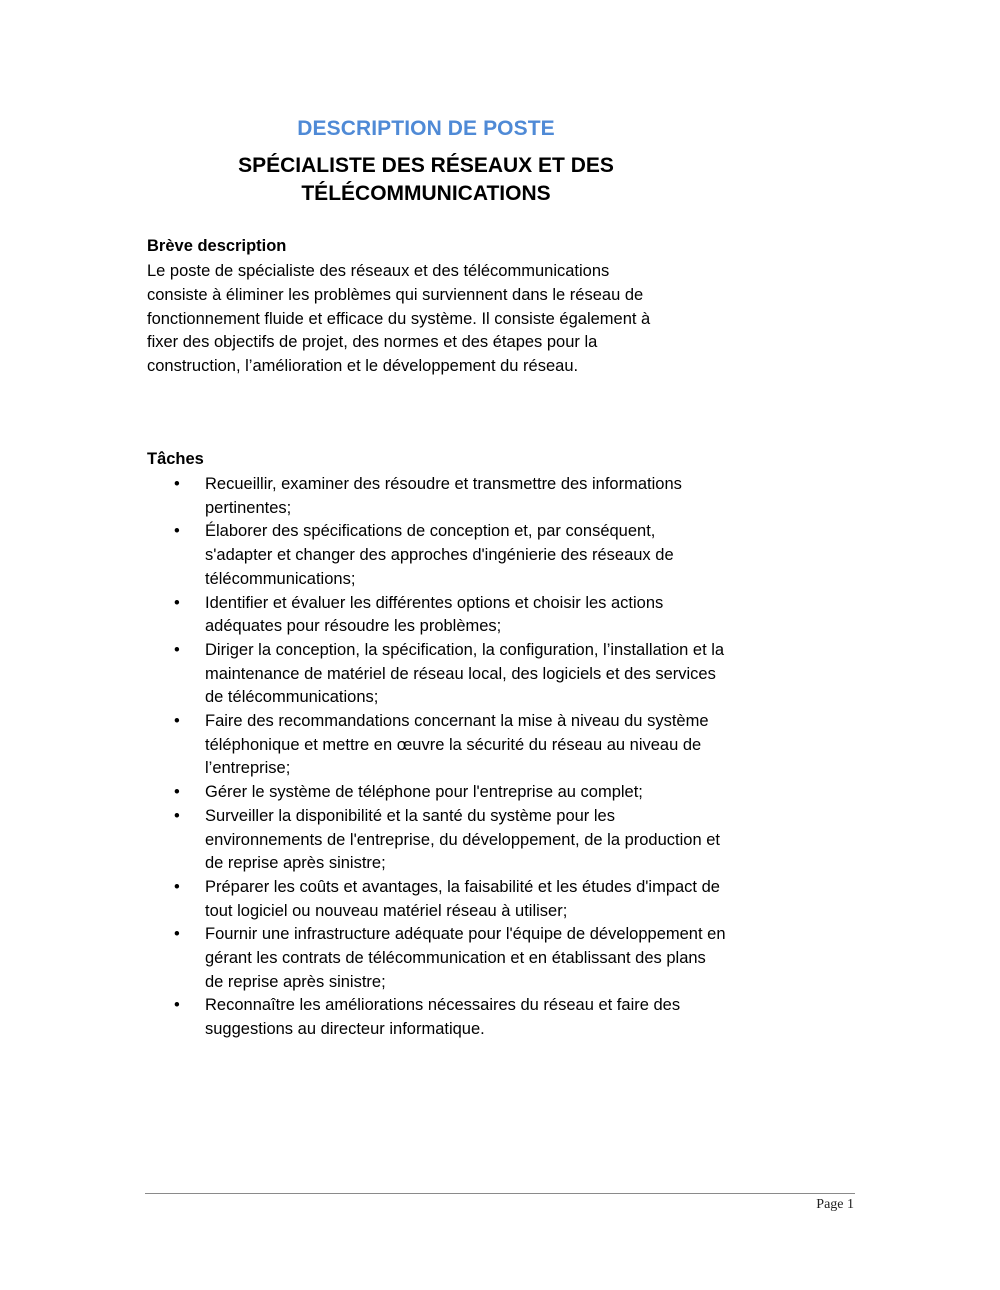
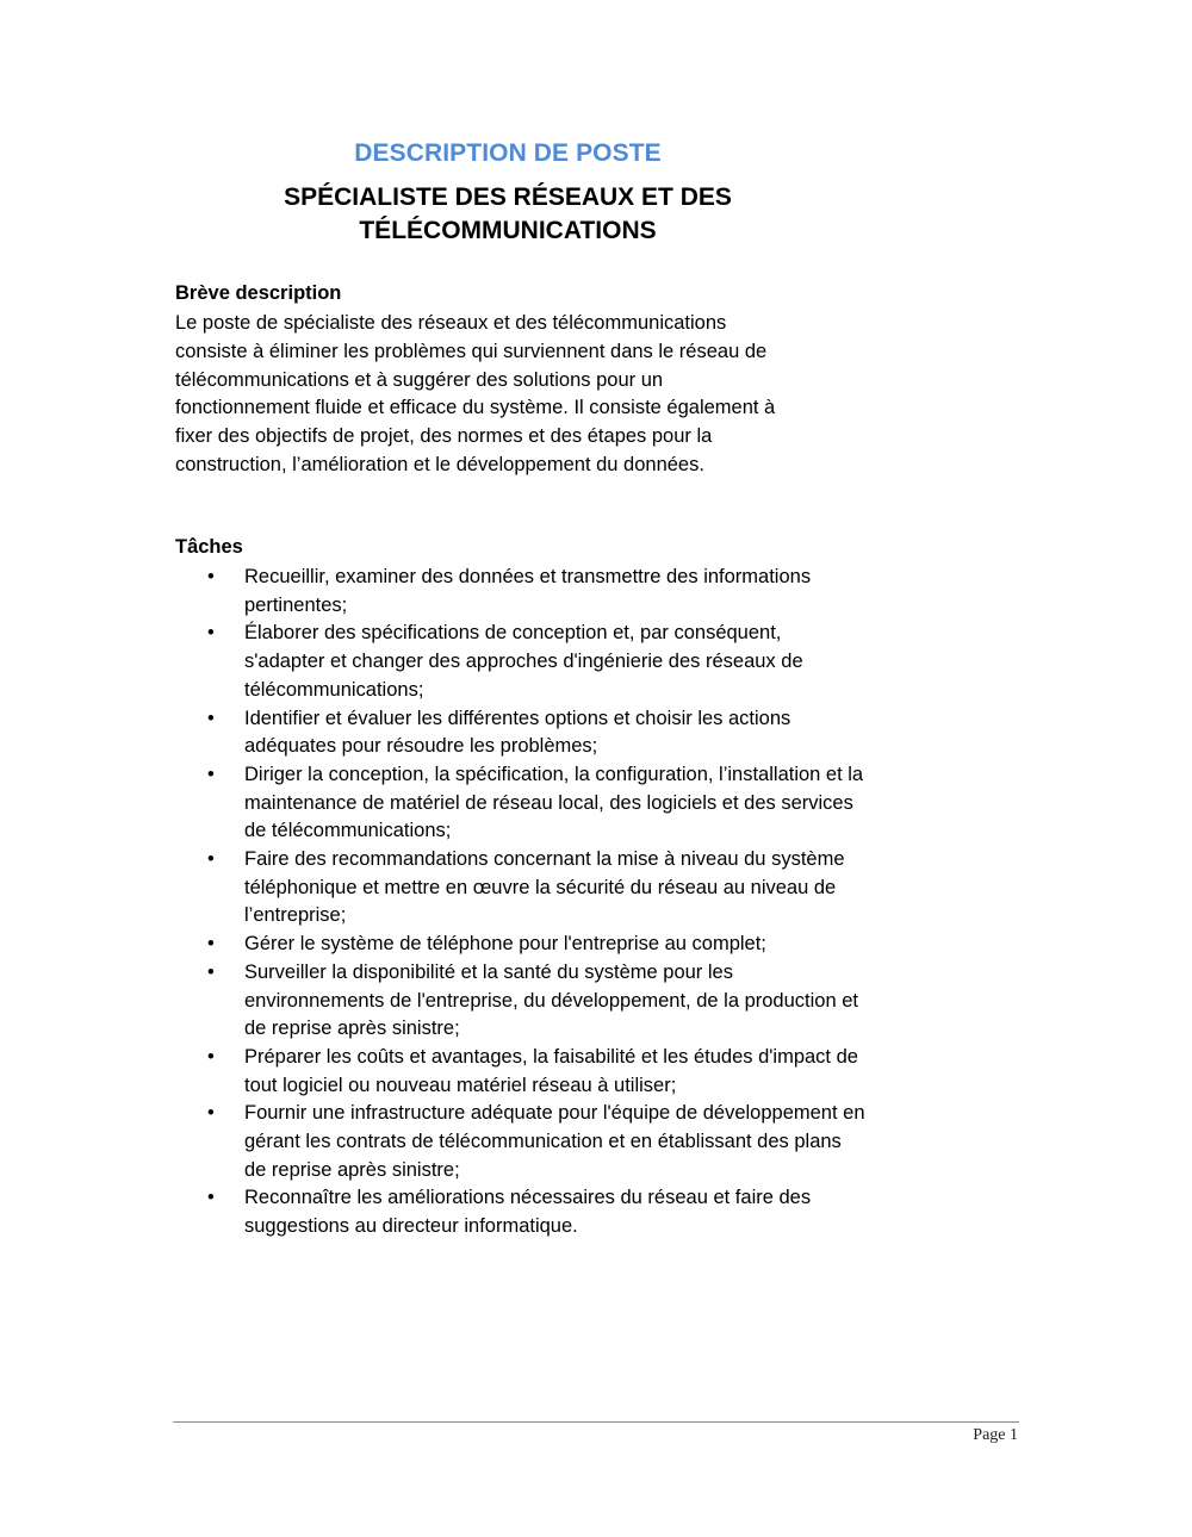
  DESCRIPTION DE POSTE
  SPÉCIALISTE DES RÉSEAUX ET DES
  TÉLÉCOMMUNICATIONS
  Brève description
  Le poste de spécialiste des réseaux et des télécommunications
  consiste à éliminer les problèmes qui surviennent dans le réseau de
+ télécommunications et à suggérer des solutions pour un
  fonctionnement fluide et efficace du système. Il consiste également à
  fixer des objectifs de projet, des normes et des étapes pour la
- construction, l’amélioration et le développement du réseau.
+ construction, l’amélioration et le développement du données.
  Tâches
  •
- Recueillir, examiner des résoudre et transmettre des informations pertinentes;
+ Recueillir, examiner des données et transmettre des informations pertinentes;
  •
  Élaborer des spécifications de conception et, par conséquent, s'adapter et changer des approches d'ingénierie des réseaux de télécommunications;
  •
  Identifier et évaluer les différentes options et choisir les actions adéquates pour résoudre les problèmes;
  •
  Diriger la conception, la spécification, la configuration, l’installation et la maintenance de matériel de réseau local, des logiciels et des services de télécommunications;
  •
  Faire des recommandations concernant la mise à niveau du système téléphonique et mettre en œuvre la sécurité du réseau au niveau de l’entreprise;
  •
  Gérer le système de téléphone pour l'entreprise au complet;
  •
  Surveiller la disponibilité et la santé du système pour les environnements de l'entreprise, du développement, de la production et de reprise après sinistre;
  •
  Préparer les coûts et avantages, la faisabilité et les études d'impact de tout logiciel ou nouveau matériel réseau à utiliser;
  •
  Fournir une infrastructure adéquate pour l'équipe de développement en gérant les contrats de télécommunication et en établissant des plans de reprise après sinistre;
  •
  Reconnaître les améliorations nécessaires du réseau et faire des suggestions au directeur informatique.
  Page 1
